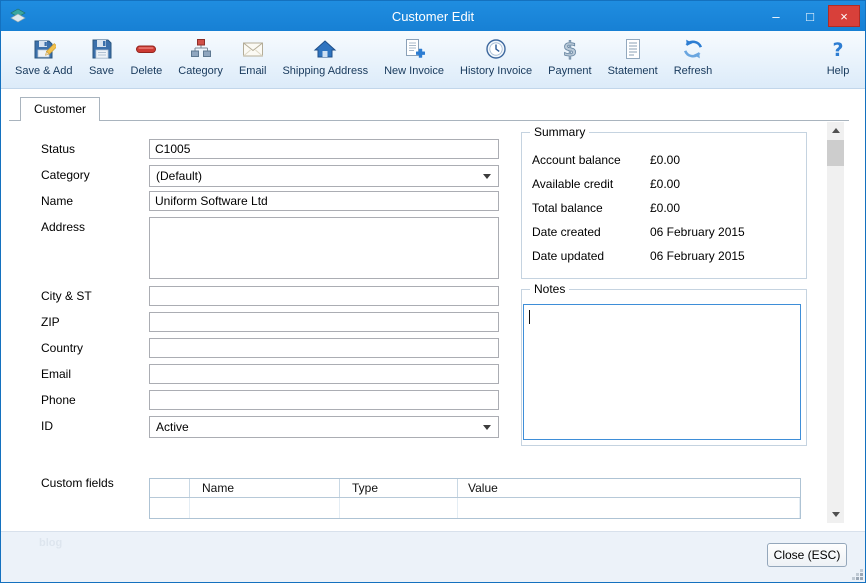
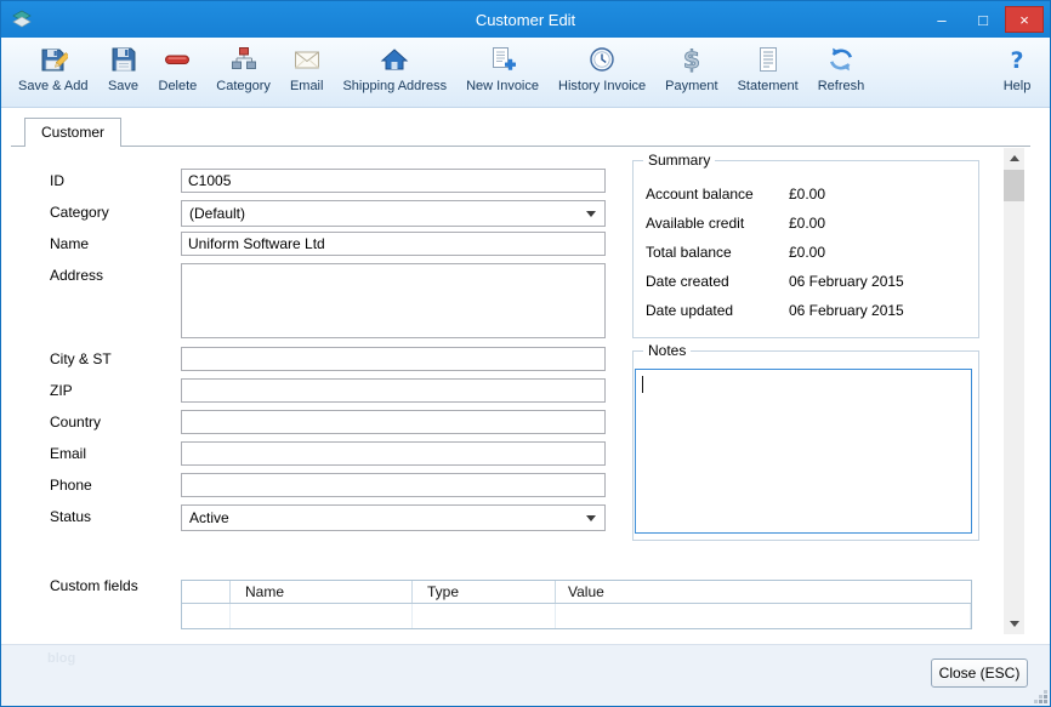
  Customer Edit
  –
  □
  ×
  Save & Add
  Save
  Delete
  Category
  Email
  Shipping Address
  New Invoice
  History Invoice
  $
  Payment
  Statement
  Refresh
  ?
  Help
  Customer
- Status
+ ID
  C1005
  Category
  (Default)
  Name
  Uniform Software Ltd
  Address
  City & ST
  ZIP
  Country
  Email
  Phone
- ID
+ Status
  Active
  Summary
  Account balance
  £0.00
  Available credit
  £0.00
  Total balance
  £0.00
  Date created
  06 February 2015
  Date updated
  06 February 2015
  Notes
  Custom fields
  Name
  Type
  Value
  Close (ESC)
